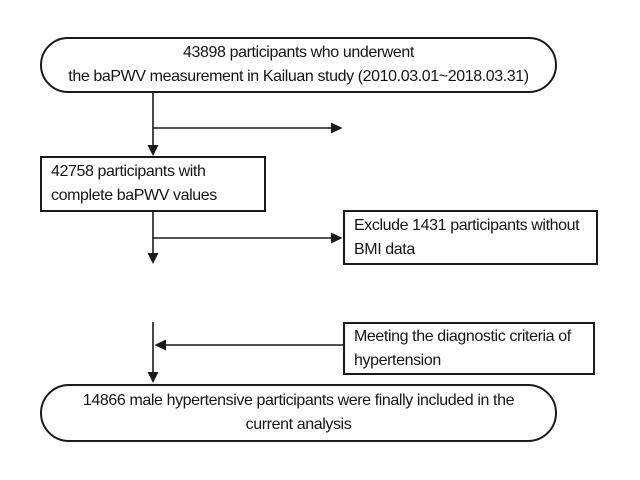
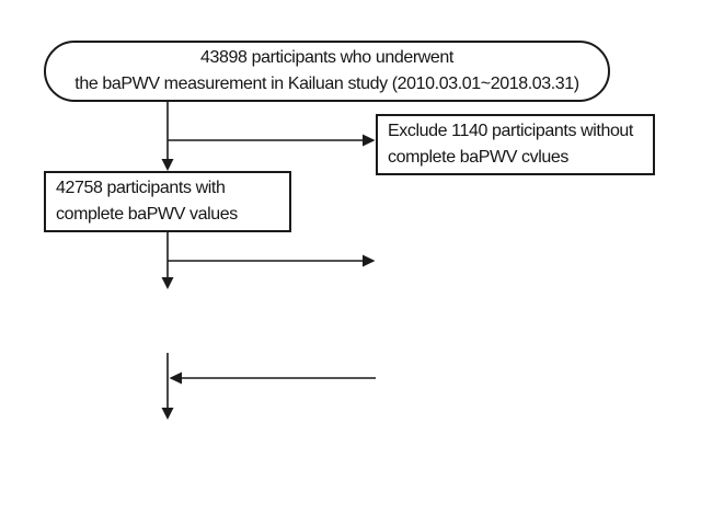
  43898 participants who underwent
  the baPWV measurement in Kailuan study (2010.03.01~2018.03.31)
+ Exclude 1140 participants without
+ complete baPWV cvlues
  42758 participants with
  complete baPWV values
- Exclude 1431 participants without
- BMI data
- Meeting the diagnostic criteria of
- hypertension
- 14866 male hypertensive participants were finally included in the
- current analysis
